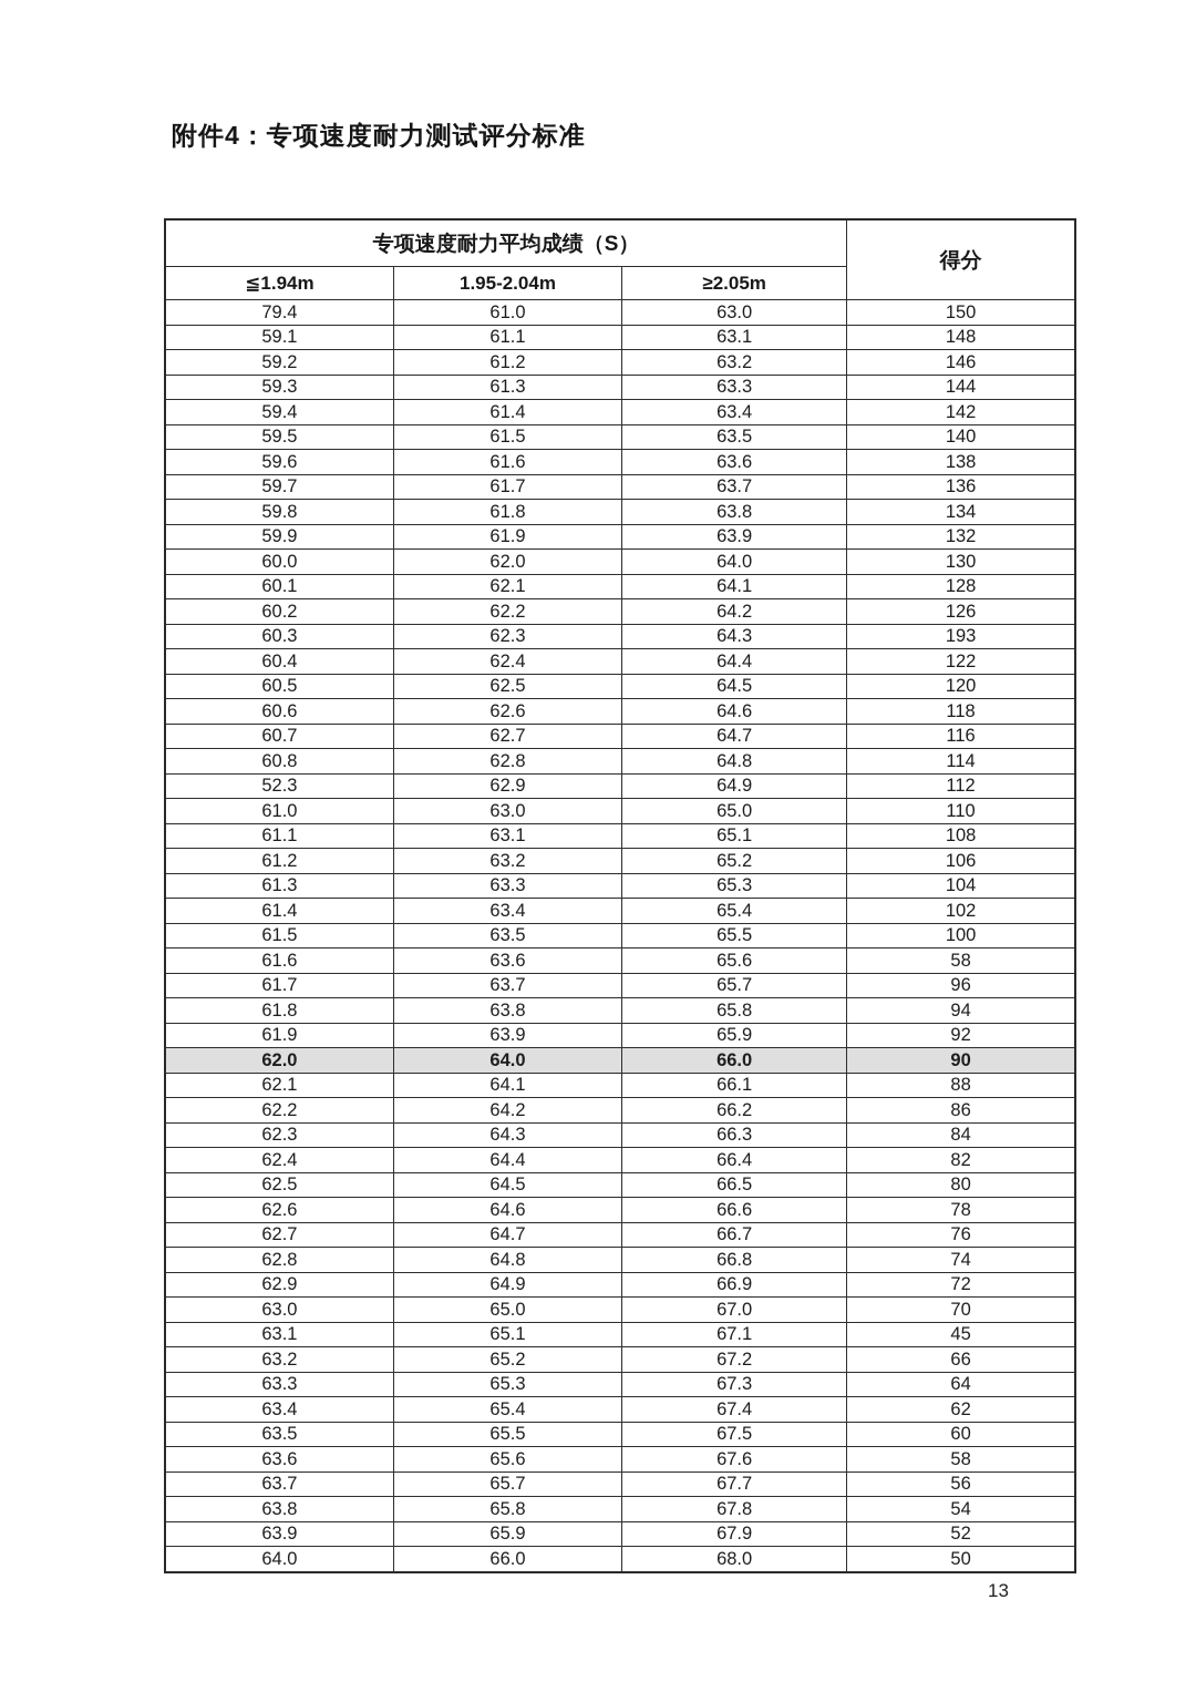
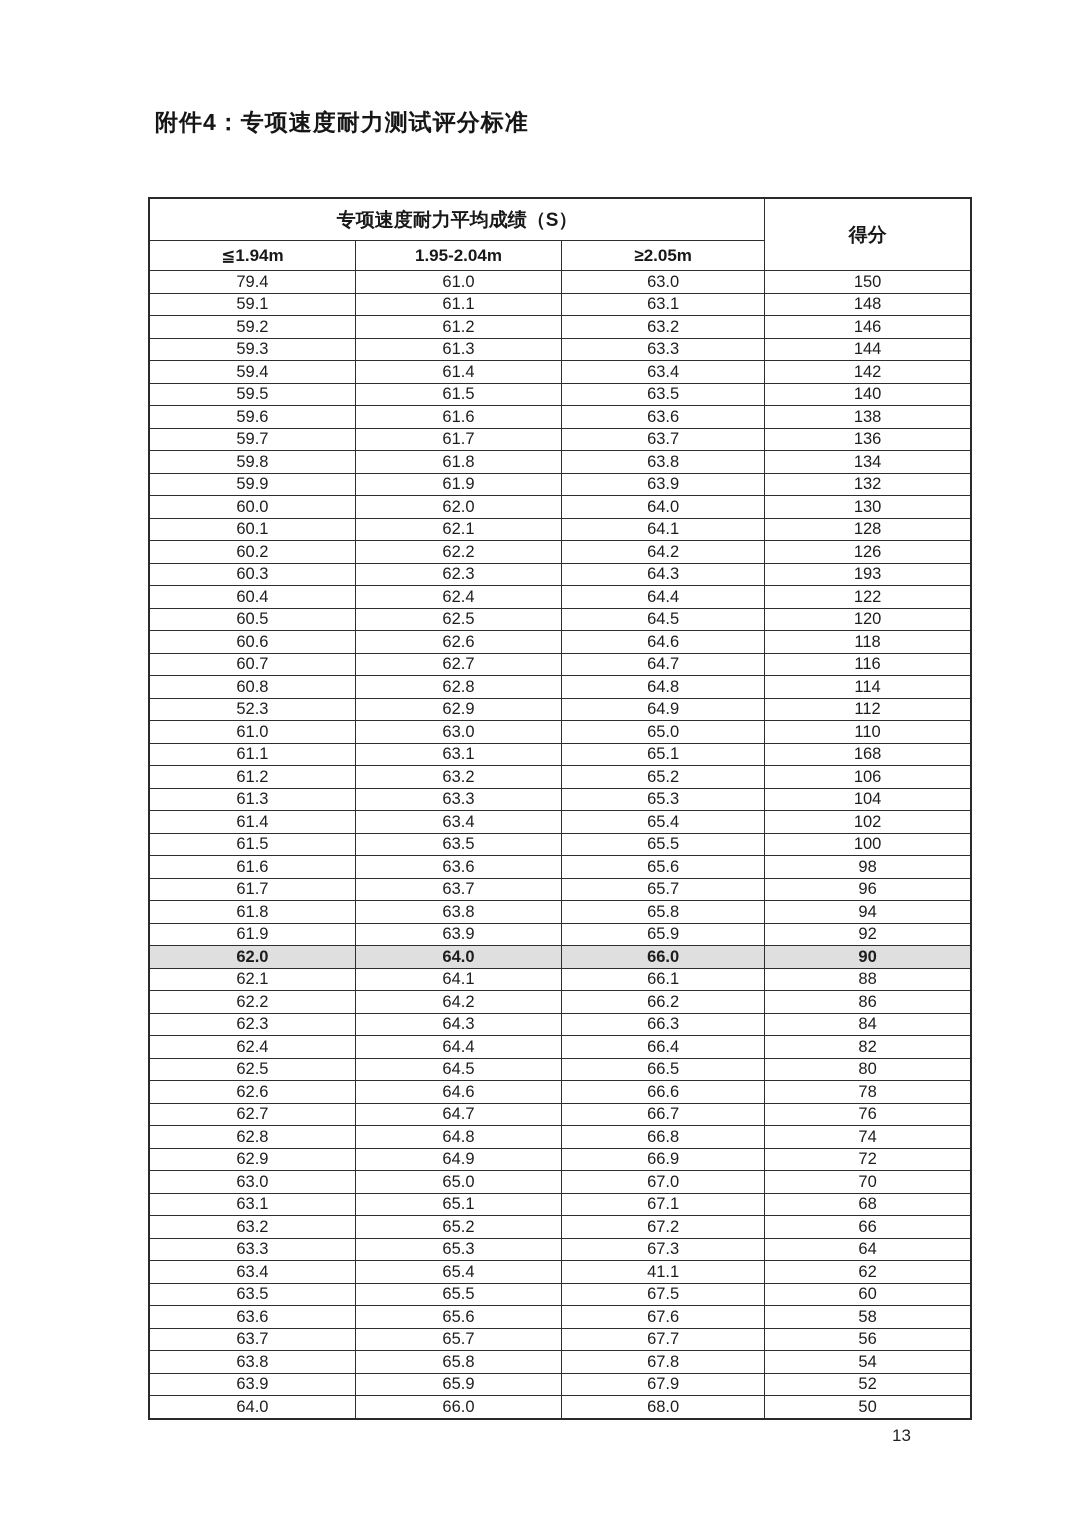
  附件4：专项速度耐力测试评分标准
  专项速度耐力平均成绩（S）	得分
  ≦1.94m	1.95-2.04m	≥2.05m
  79.4	61.0	63.0	150
  59.1	61.1	63.1	148
  59.2	61.2	63.2	146
  59.3	61.3	63.3	144
  59.4	61.4	63.4	142
  59.5	61.5	63.5	140
  59.6	61.6	63.6	138
  59.7	61.7	63.7	136
  59.8	61.8	63.8	134
  59.9	61.9	63.9	132
  60.0	62.0	64.0	130
  60.1	62.1	64.1	128
  60.2	62.2	64.2	126
  60.3	62.3	64.3	193
  60.4	62.4	64.4	122
  60.5	62.5	64.5	120
  60.6	62.6	64.6	118
  60.7	62.7	64.7	116
  60.8	62.8	64.8	114
  52.3	62.9	64.9	112
  61.0	63.0	65.0	110
- 61.1	63.1	65.1	108
+ 61.1	63.1	65.1	168
  61.2	63.2	65.2	106
  61.3	63.3	65.3	104
  61.4	63.4	65.4	102
  61.5	63.5	65.5	100
- 61.6	63.6	65.6	58
+ 61.6	63.6	65.6	98
  61.7	63.7	65.7	96
  61.8	63.8	65.8	94
  61.9	63.9	65.9	92
  62.0	64.0	66.0	90
  62.1	64.1	66.1	88
  62.2	64.2	66.2	86
  62.3	64.3	66.3	84
  62.4	64.4	66.4	82
  62.5	64.5	66.5	80
  62.6	64.6	66.6	78
  62.7	64.7	66.7	76
  62.8	64.8	66.8	74
  62.9	64.9	66.9	72
  63.0	65.0	67.0	70
- 63.1	65.1	67.1	45
+ 63.1	65.1	67.1	68
  63.2	65.2	67.2	66
  63.3	65.3	67.3	64
- 63.4	65.4	67.4	62
+ 63.4	65.4	41.1	62
  63.5	65.5	67.5	60
  63.6	65.6	67.6	58
  63.7	65.7	67.7	56
  63.8	65.8	67.8	54
  63.9	65.9	67.9	52
  64.0	66.0	68.0	50
  13
